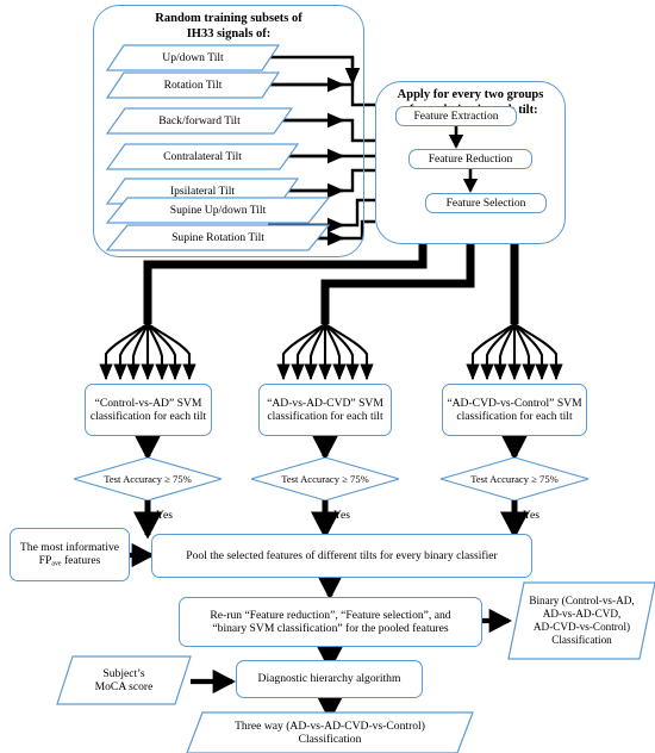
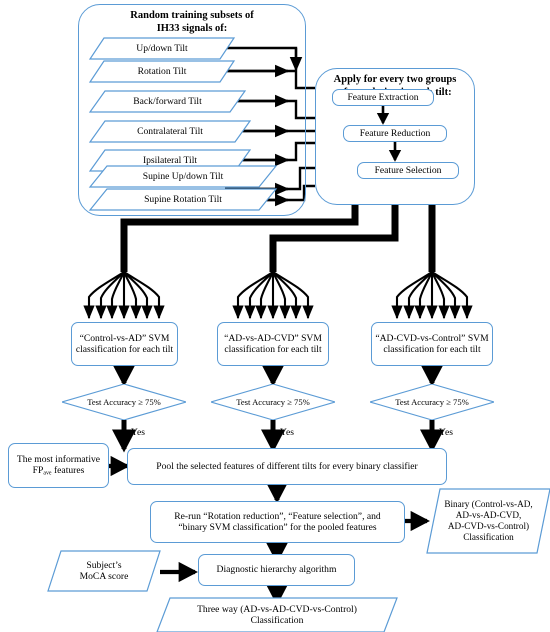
  Random training subsets of
  IH33 signals of:
  Up/down Tilt
  Rotation Tilt
  Back/forward Tilt
  Contralateral Tilt
  Ipsilateral Tilt
  Supine Up/down Tilt
  Supine Rotation Tilt
  Apply for every two groups
  Feature Extraction
  Feature Reduction
  Feature Selection
  “Control-vs-AD” SVM
  classification for each tilt
  “AD-vs-AD-CVD” SVM
  classification for each tilt
  “AD-CVD-vs-Control” SVM
  classification for each tilt
  Test Accuracy ≥ 75%
  Test Accuracy ≥ 75%
  Test Accuracy ≥ 75%
  Yes
  Yes
  Yes
  The most informative
  FP features
  Pool the selected features of different tilts for every binary classifier
- Re-run “Feature reduction”, “Feature selection”, and
+ Re-run “Rotation reduction”, “Feature selection”, and
  “binary SVM classification” for the pooled features
  Binary (Control-vs-AD,
  AD-vs-AD-CVD,
  AD-CVD-vs-Control)
  Classification
  Subject’s
  MoCA score
  Diagnostic hierarchy algorithm
  Three way (AD-vs-AD-CVD-vs-Control)
  Classification
